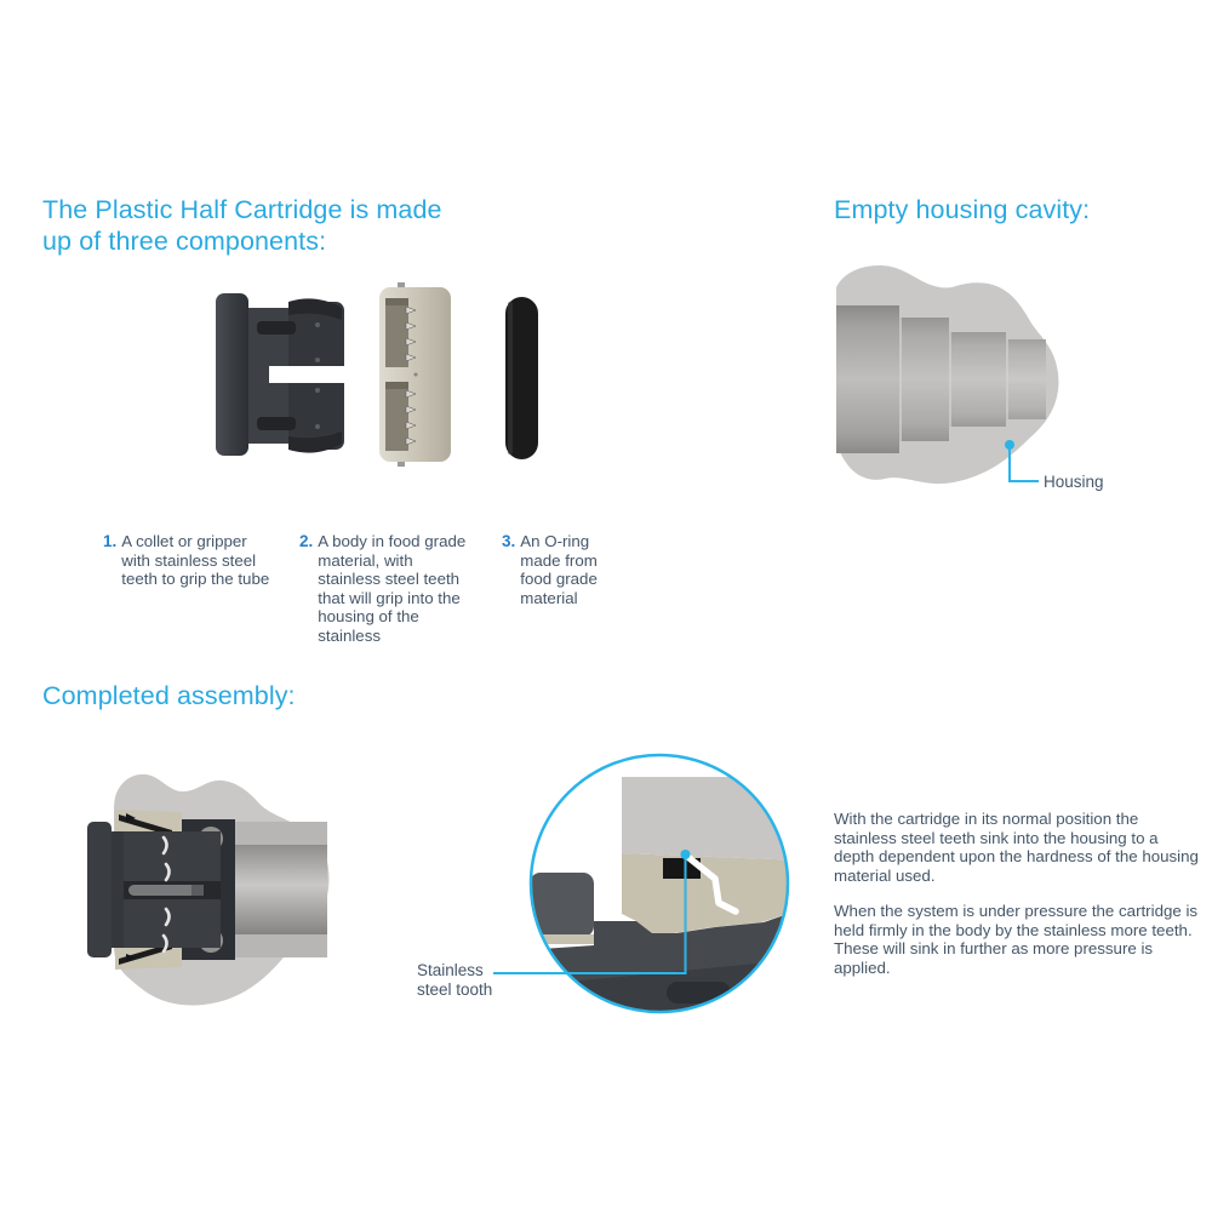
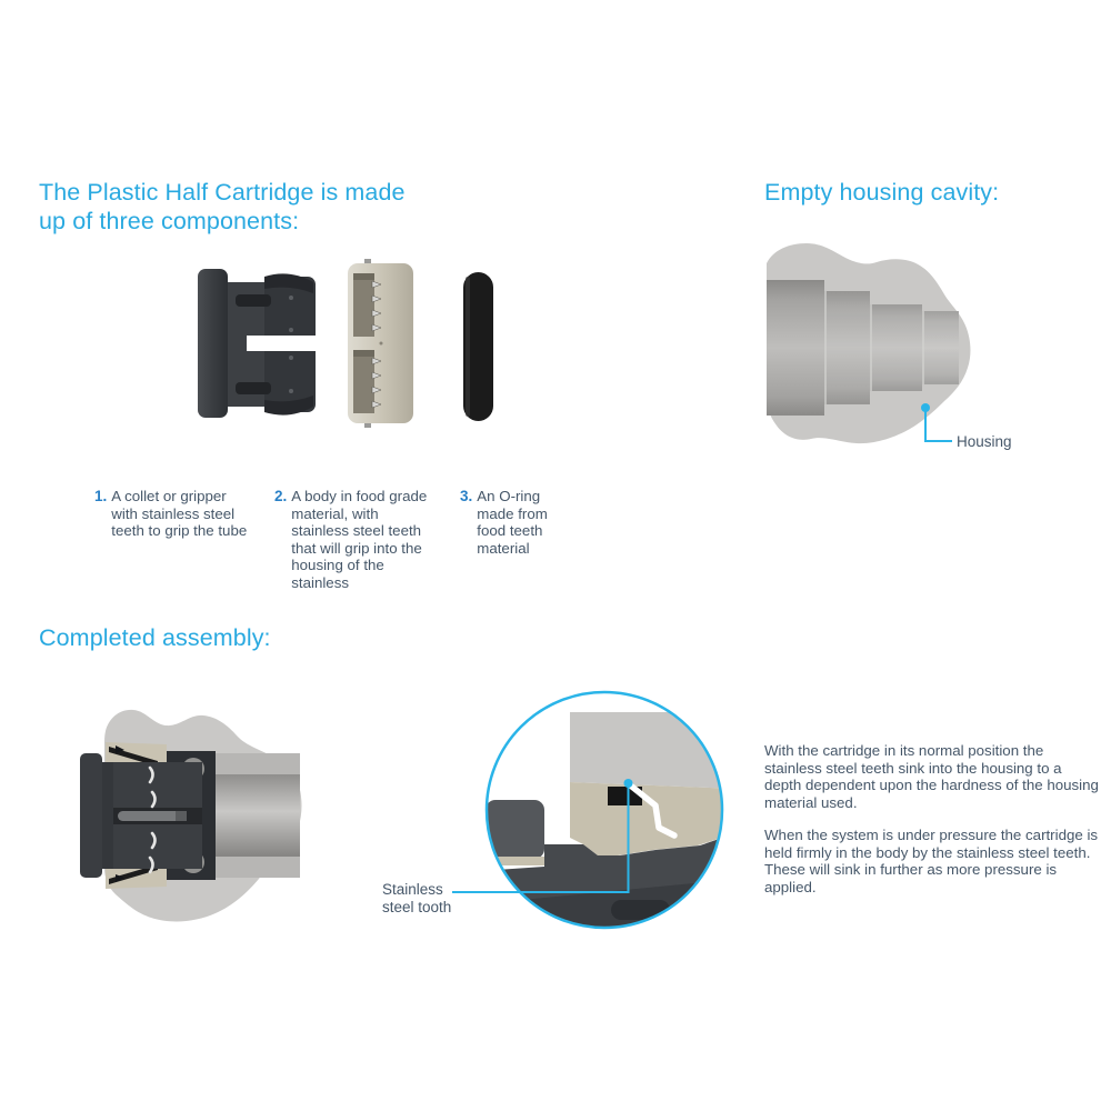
  The Plastic Half Cartridge is made up of three components:
  Empty housing cavity:
  Completed assembly:
  1.
  A collet or gripper with stainless steel teeth to grip the tube
  2.
  A body in food grade material, with stainless steel teeth that will grip into the housing of the stainless
  3.
- An O-ring made from food grade material
+ An O-ring made from food teeth material
  Housing
  Stainless steel tooth
  With the cartridge in its normal position the stainless steel teeth sink into the housing to a depth dependent upon the hardness of the housing material used.
- When the system is under pressure the cartridge is held firmly in the body by the stainless more teeth. These will sink in further as more pressure is applied.
+ When the system is under pressure the cartridge is held firmly in the body by the stainless steel teeth. These will sink in further as more pressure is applied.
